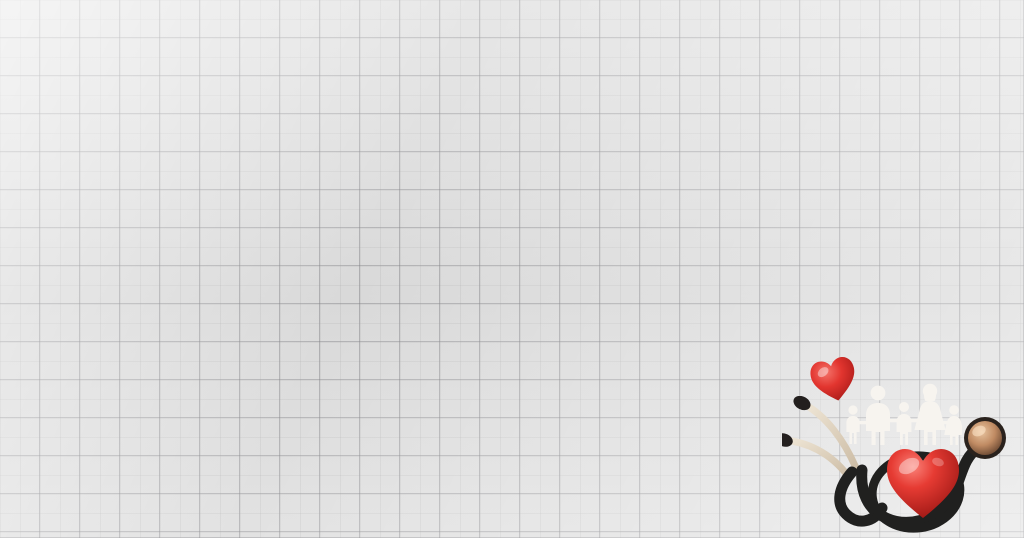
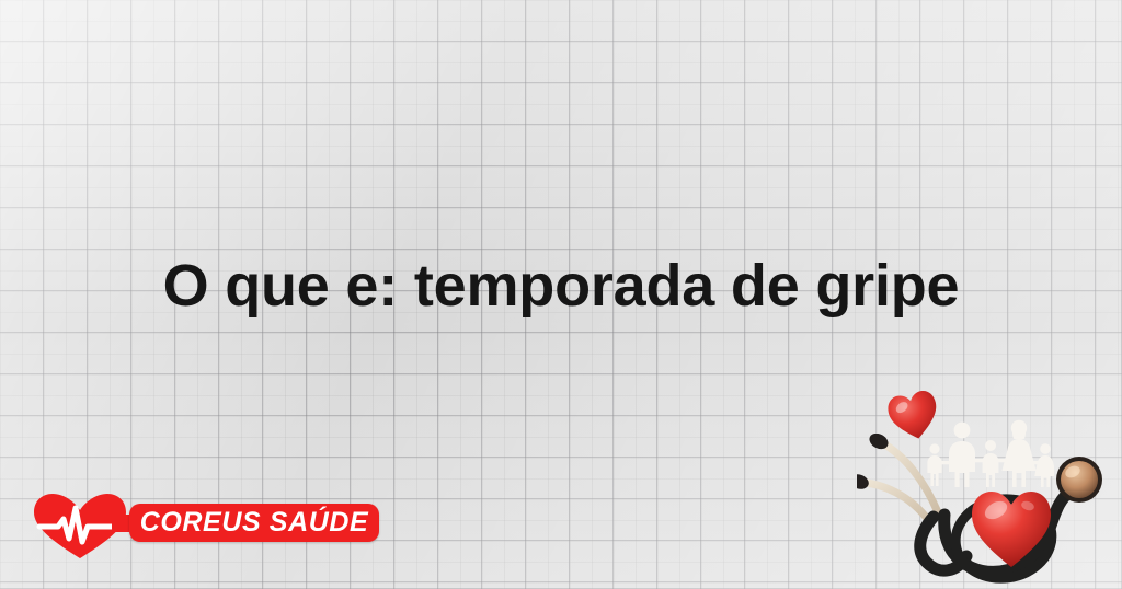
+ O que e: temporada de gripe
+ COREUS SAÚDE
